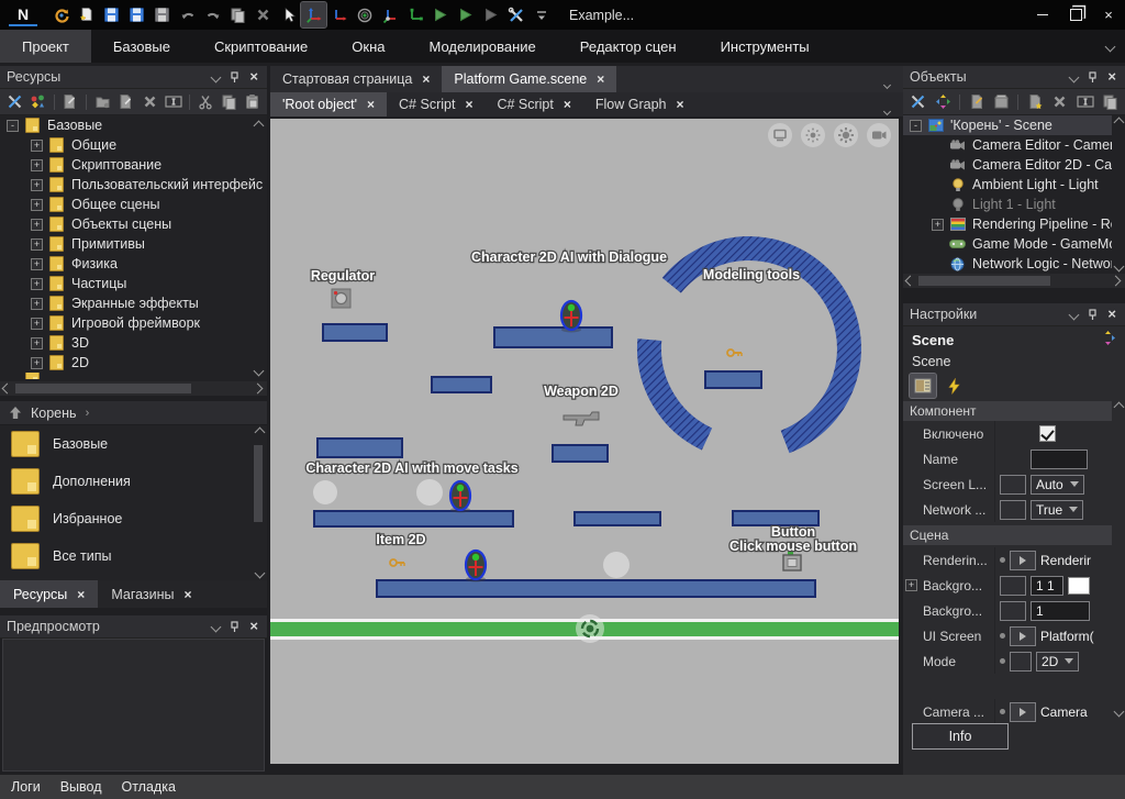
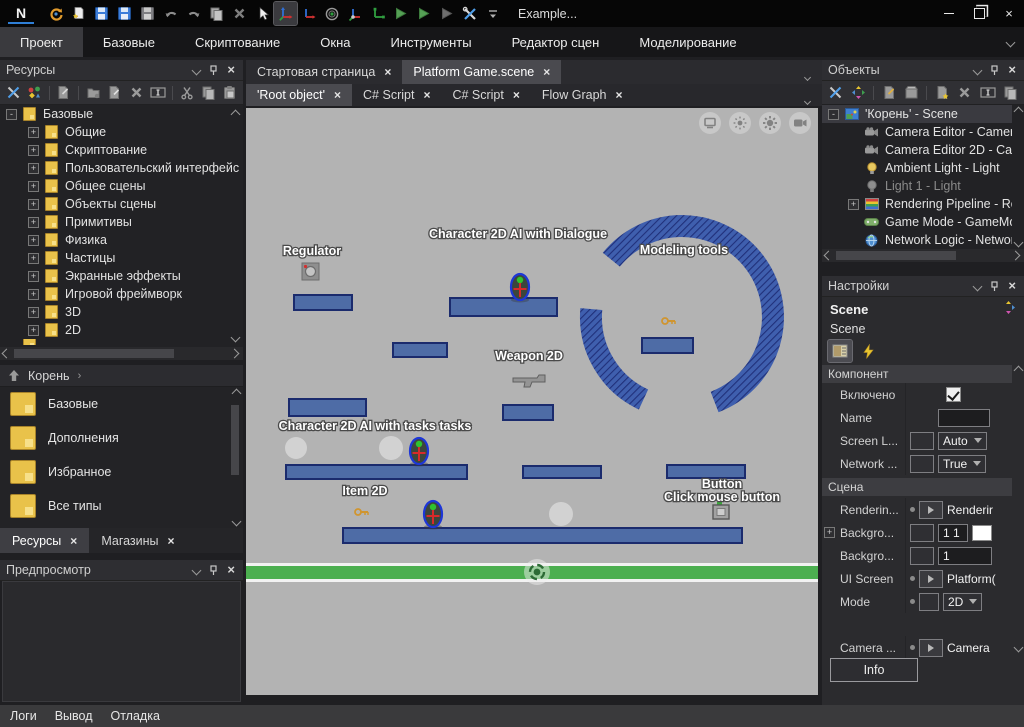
  N
  Example...
  ×
  Проект
  Базовые
  Скриптование
  Окна
- Моделирование
+ Инструменты
  Редактор сцен
- Инструменты
+ Моделирование
  Ресурсы
  ×
  -
  Базовые
  +
  Общие
  +
  Скриптование
  +
  Пользовательский интерфейс
  +
  Общее сцены
  +
  Объекты сцены
  +
  Примитивы
  +
  Физика
  +
  Частицы
  +
  Экранные эффекты
  +
  Игровой фреймворк
  +
  3D
  +
  2D
  Корень
  ›
  Базовые
  Дополнения
  Избранное
  Все типы
  Ресурсы
  ×
  Магазины
  ×
  Предпросмотр
  ×
  Стартовая страница
  ×
  Platform Game.scene
  ×
  'Root object'
  ×
  C# Script
  ×
  C# Script
  ×
  Flow Graph
  ×
  Character 2D AI with Dialogue
  Modeling tools
  Regulator
  Weapon 2D
- Character 2D AI with move tasks
+ Character 2D AI with tasks tasks
  Item 2D
  Button
  Click mouse button
  Объекты
  ×
  -
  'Корень' - Scene
  Camera Editor - Came
  Camera Editor 2D - Ca
  Ambient Light - Light
  Light 1 - Light
  +
  Rendering Pipeline - R
  Game Mode - GameM
  Network Logic - Netwo
  Настройки
  ×
  Scene
  Scene
  Компонент
  Включено
  Name
  Screen L...
  Auto
  Network ...
  True
  Сцена
  Renderin...
  Renderir
  +
  Backgro...
  1 1
  Backgro...
  1
  UI Screen
  Platform(
  Mode
  2D
  Camera ...
  Camera
  Info
  Логи
  Вывод
  Отладка
